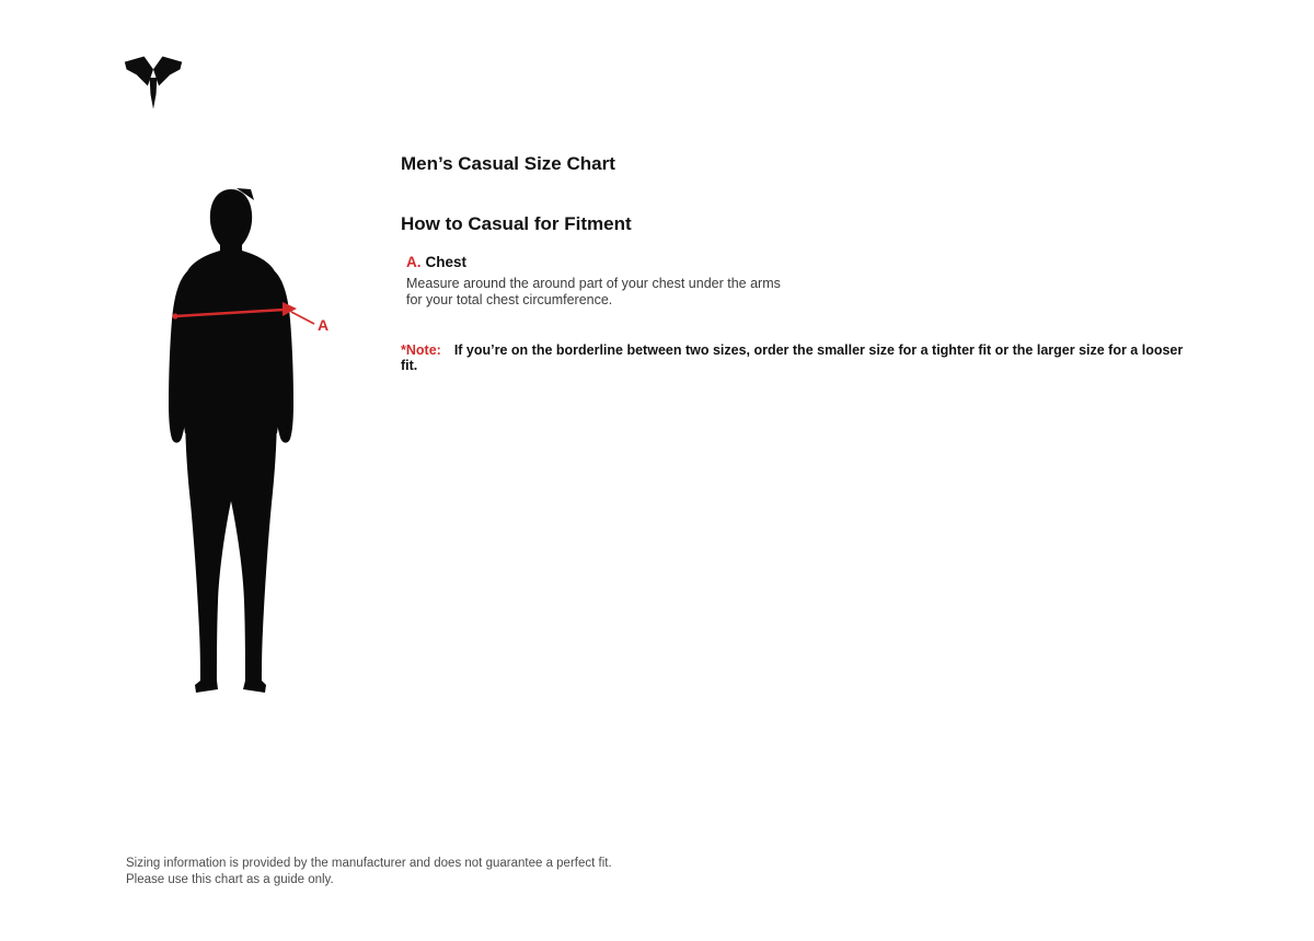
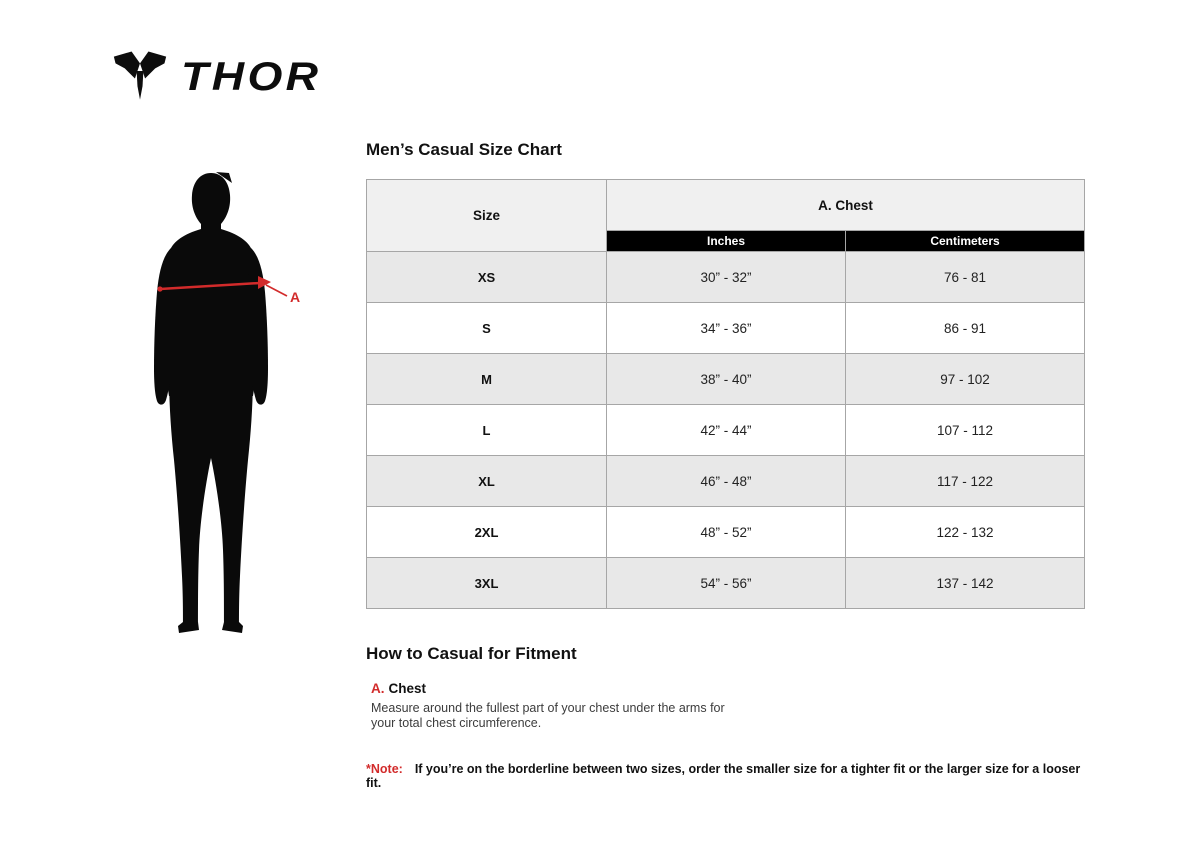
+ THOR
  A
  Men’s Casual Size Chart
+ Size	A. Chest
+ Inches	Centimeters
+ XS	30” - 32”	76 - 81
+ S	34” - 36”	86 - 91
+ M	38” - 40”	97 - 102
+ L	42” - 44”	107 - 112
+ XL	46” - 48”	117 - 122
+ 2XL	48” - 52”	122 - 132
+ 3XL	54” - 56”	137 - 142
  How to Casual for Fitment
  A. Chest
- Measure around the around part of your chest under the arms for your total chest circumference.
+ Measure around the fullest part of your chest under the arms for your total chest circumference.
  *Note: If you’re on the borderline between two sizes, order the smaller size for a tighter fit or the larger size for a looser fit.
- Sizing information is provided by the manufacturer and does not guarantee a perfect fit.
- Please use this chart as a guide only.
